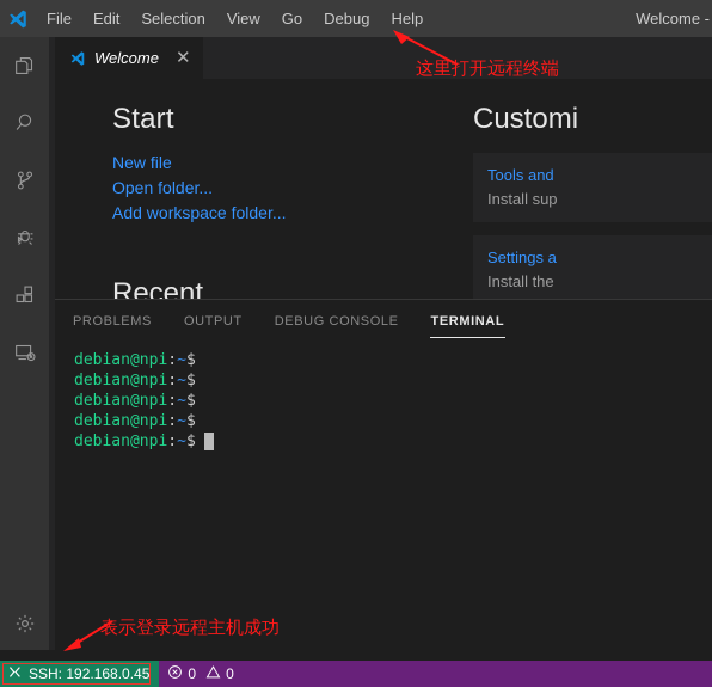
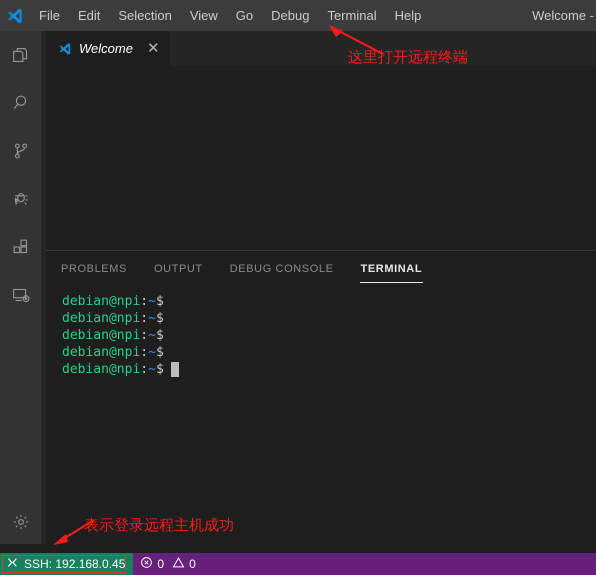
  File
  Edit
  Selection
  View
  Go
  Debug
+ Terminal
  Help
  Welcome -
  Welcome
  ✕
- Start
- New file
- Open folder...
- Add workspace folder...
- Recent
- Customi
- Tools and
- Install sup
- Settings a
- Install the
  PROBLEMS
  OUTPUT
  DEBUG CONSOLE
  TERMINAL
  debian@npi
  :
  ~
  $
  debian@npi
  :
  ~
  $
  debian@npi
  :
  ~
  $
  debian@npi
  :
  ~
  $
  debian@npi
  :
  ~
  $
  这里打开远程终端
  表示登录远程主机成功
  SSH: 192.168.0.45
  0
  0
